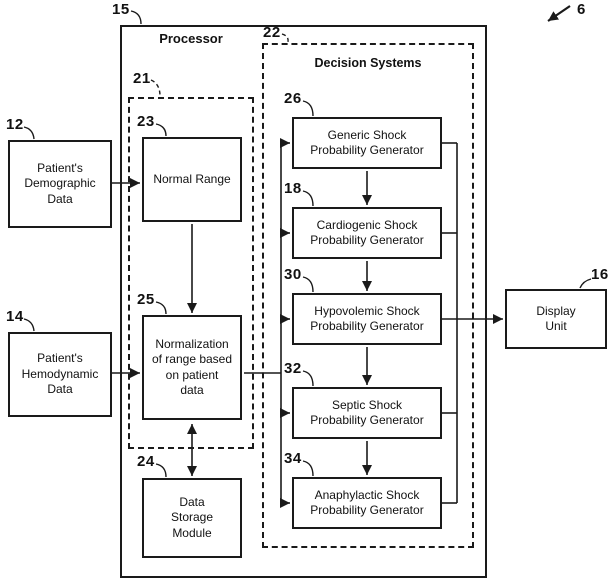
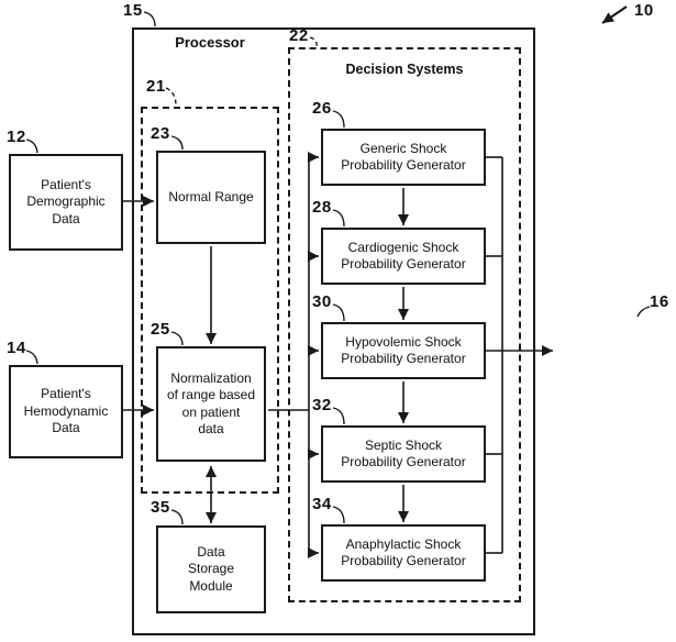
  Processor
  Decision Systems
  Patient's
  Demographic
  Data
  Patient's
  Hemodynamic
  Data
  Normal Range
  Normalization
  of range based
  on patient
  data
  Data
  Storage
  Module
  Generic Shock
  Probability Generator
  Cardiogenic Shock
  Probability Generator
  Hypovolemic Shock
  Probability Generator
  Septic Shock
  Probability Generator
  Anaphylactic Shock
  Probability Generator
- Display
- Unit
  15
- 6
+ 10
  12
  14
  21
  22
  23
  25
- 24
+ 35
  26
- 18
+ 28
  30
  32
  34
  16
